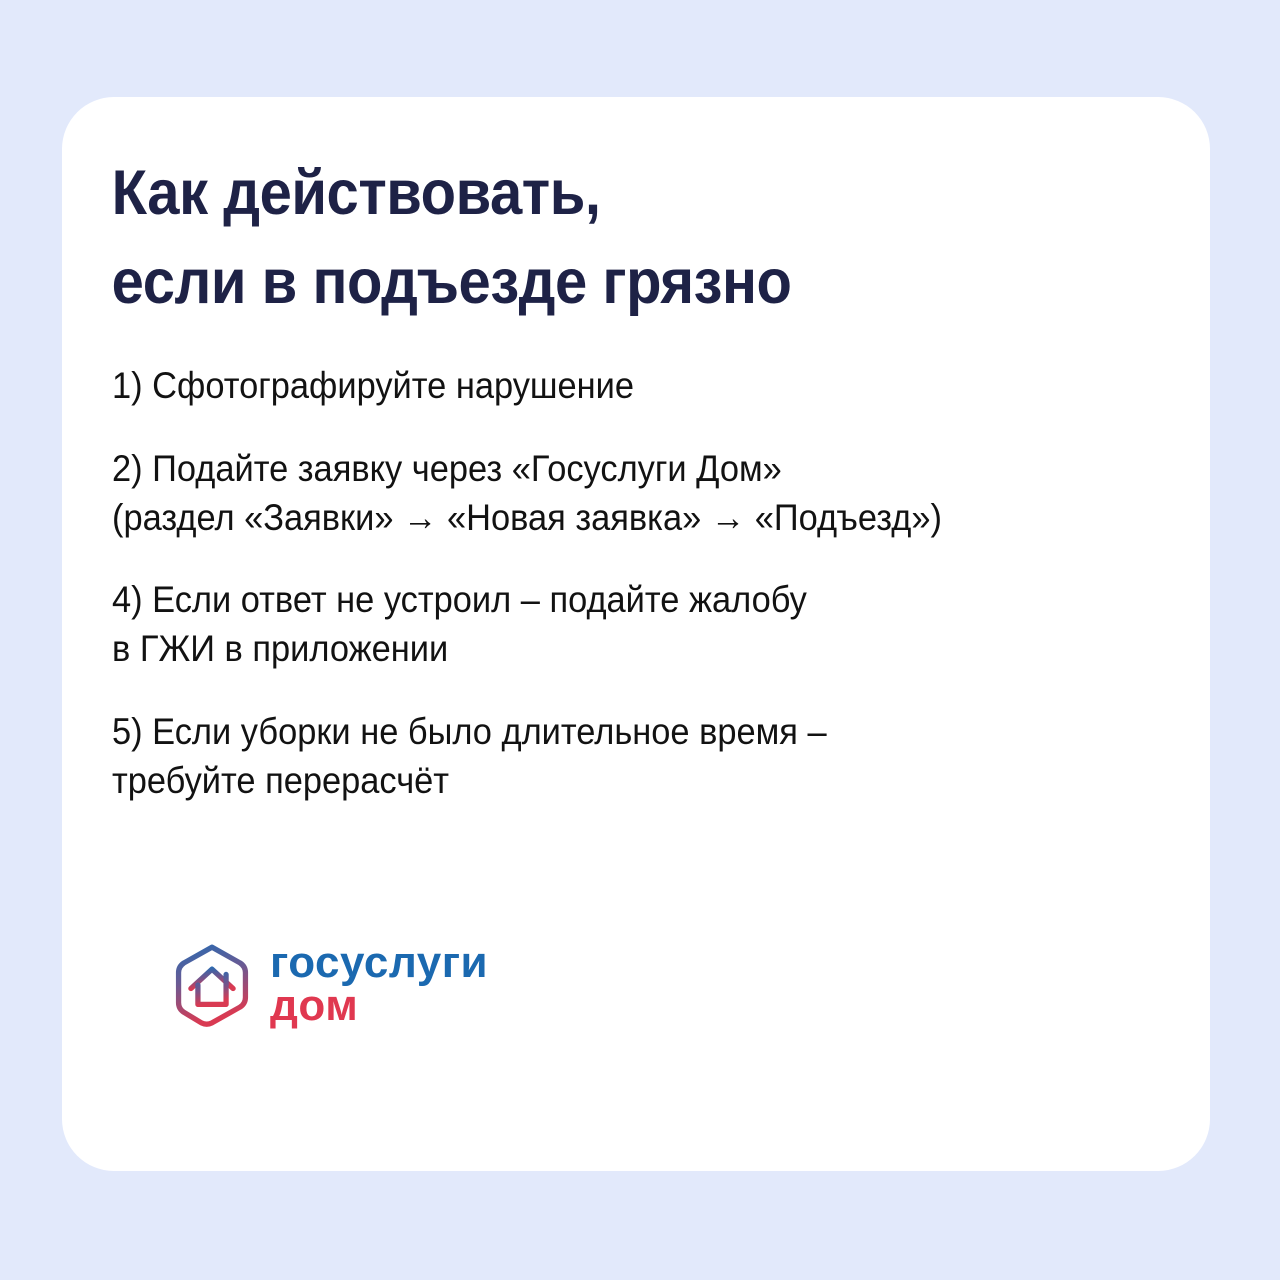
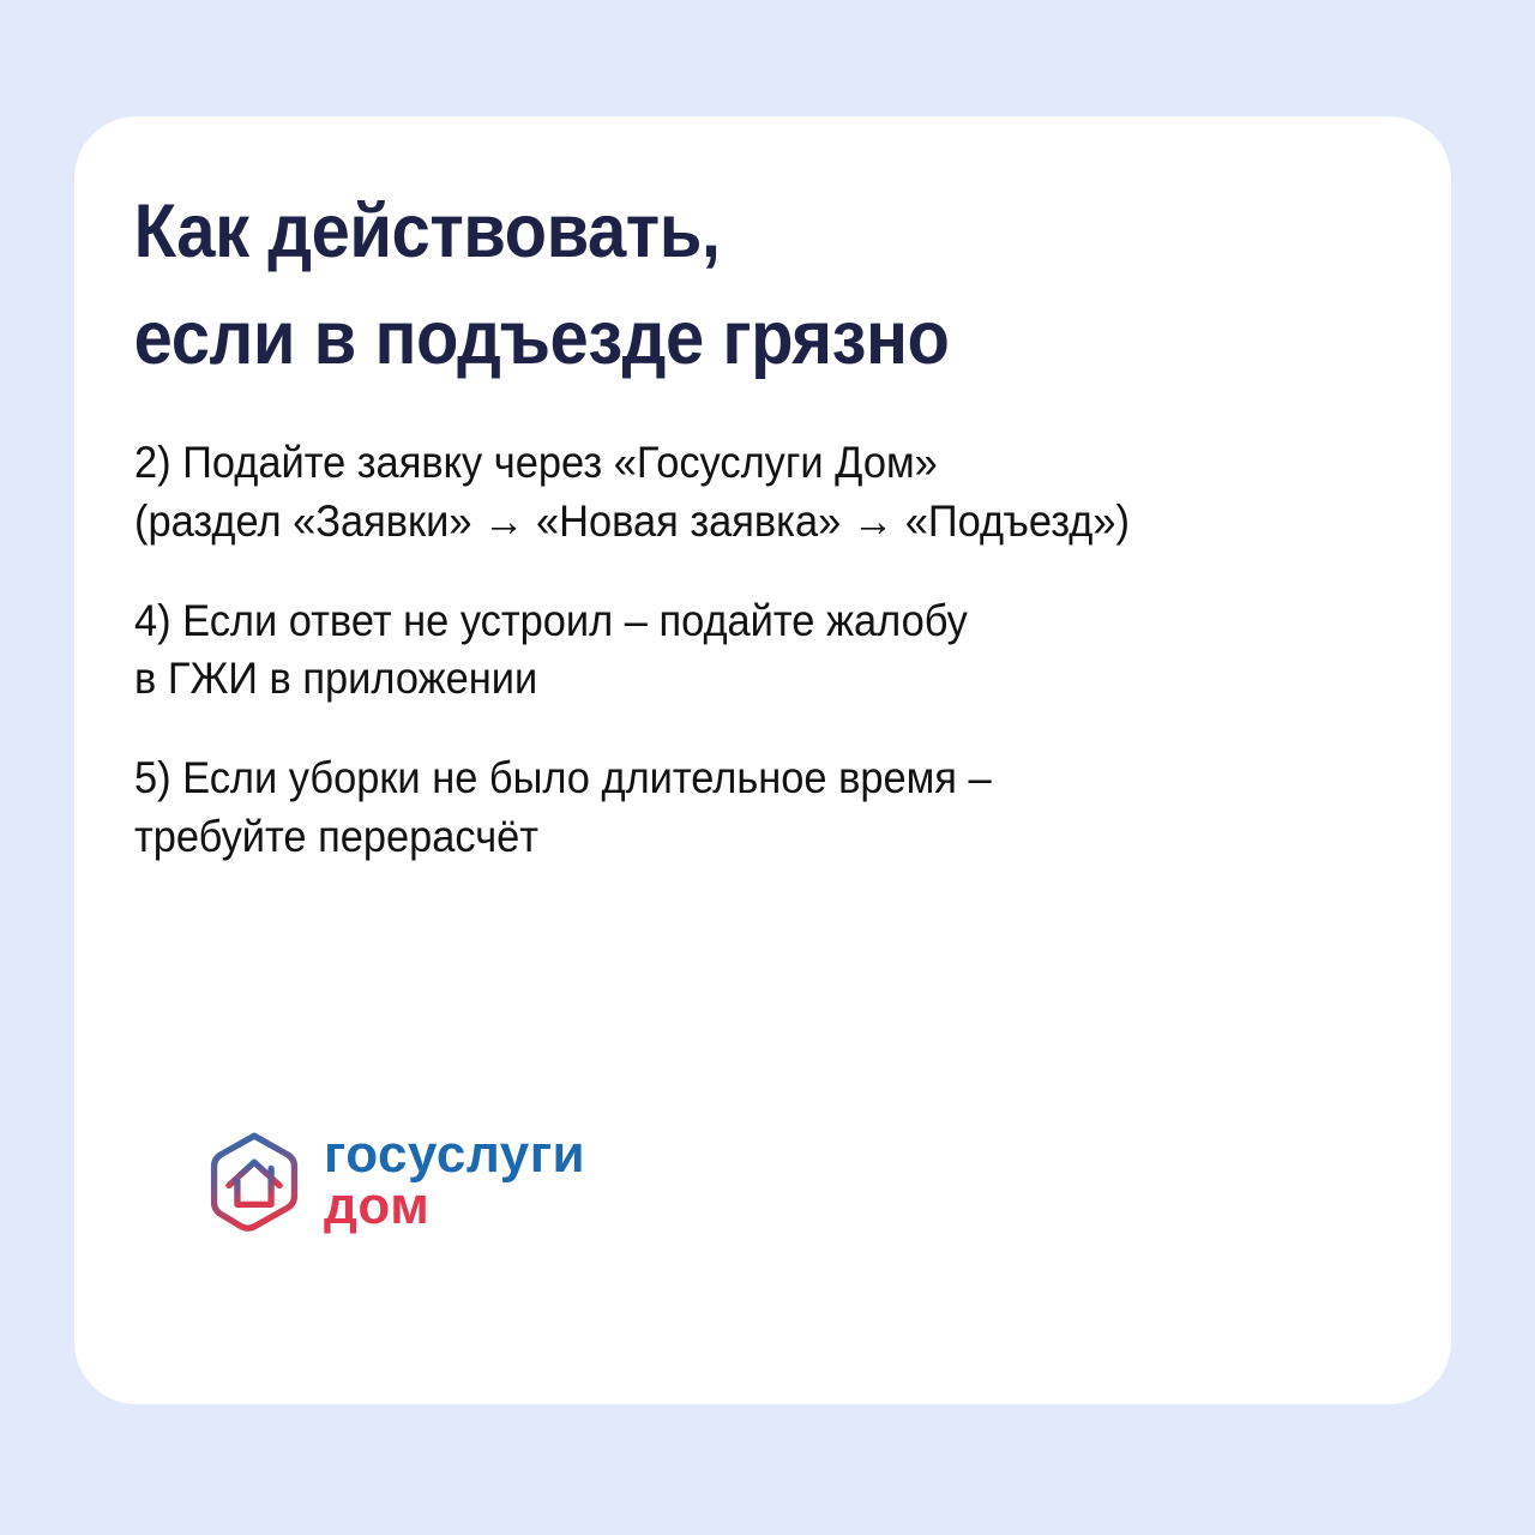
  Как действовать,
  если в подъезде грязно
- 1) Сфотографируйте нарушение
  2) Подайте заявку через «Госуслуги Дом»
  (раздел «Заявки» → «Новая заявка» → «Подъезд»)
  4) Если ответ не устроил – подайте жалобу
  в ГЖИ в приложении
  5) Если уборки не было длительное время –
  требуйте перерасчёт
  госуслуги
  дом
